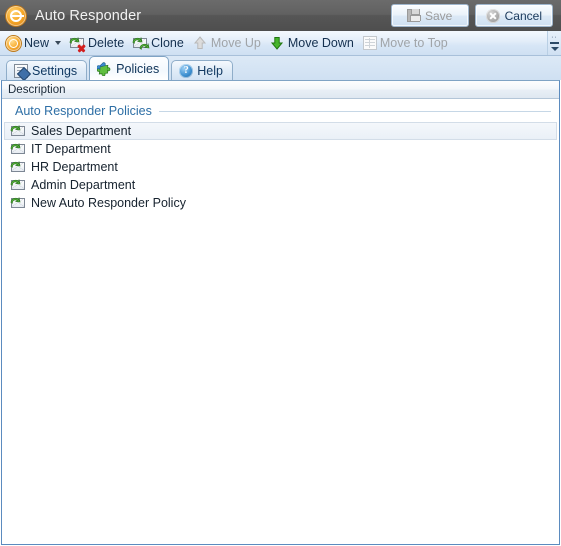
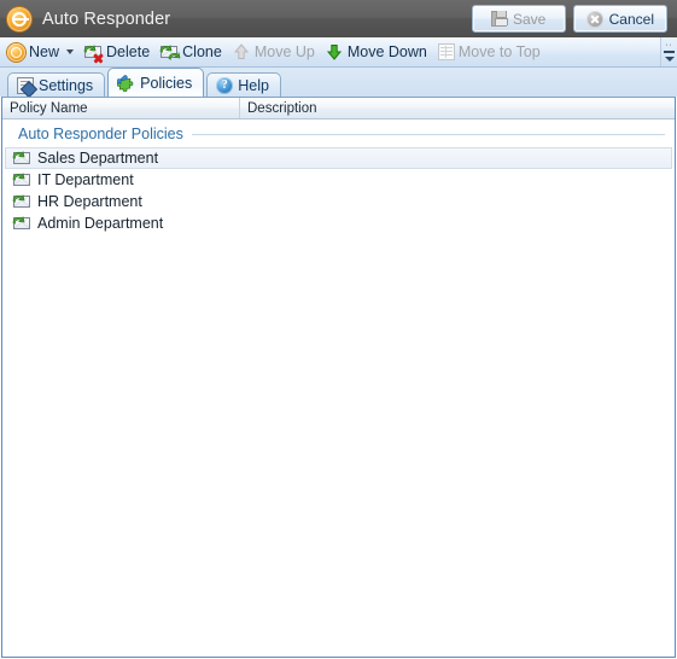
  Auto Responder
  Save
  Cancel
  New
  Delete
  Clone
  Move Up
  Move Down
  Move to Top
  Settings
  Policies
  ?
  Help
+ Policy Name
  Description
  Auto Responder Policies
  Sales Department
  IT Department
  HR Department
  Admin Department
- New Auto Responder Policy
